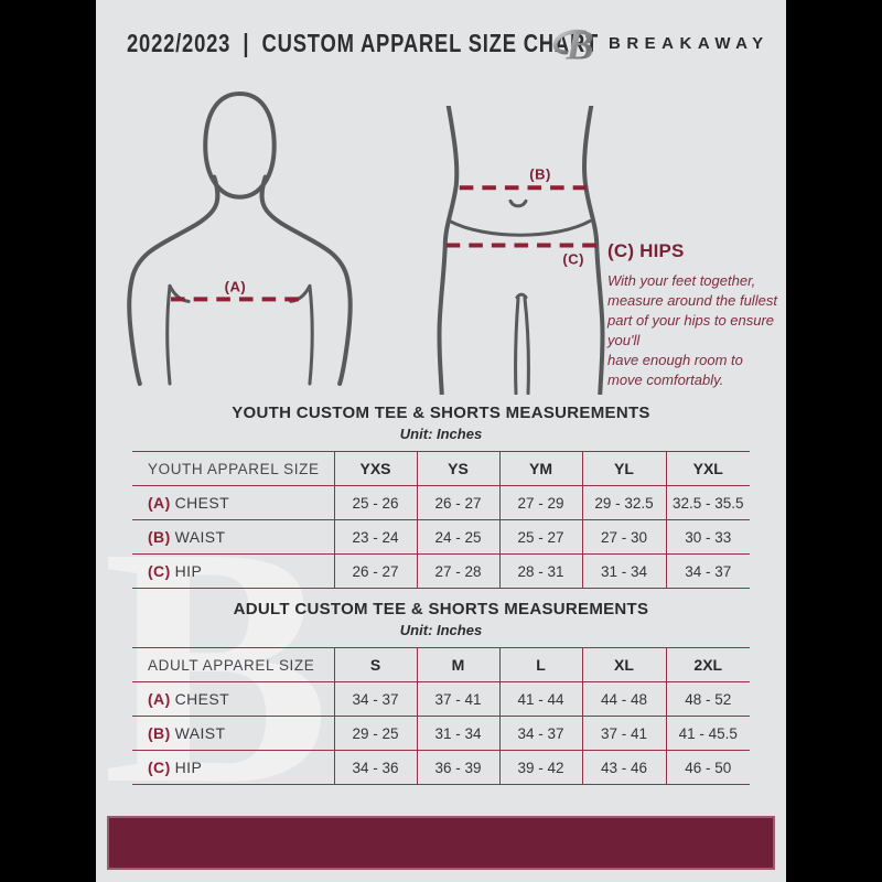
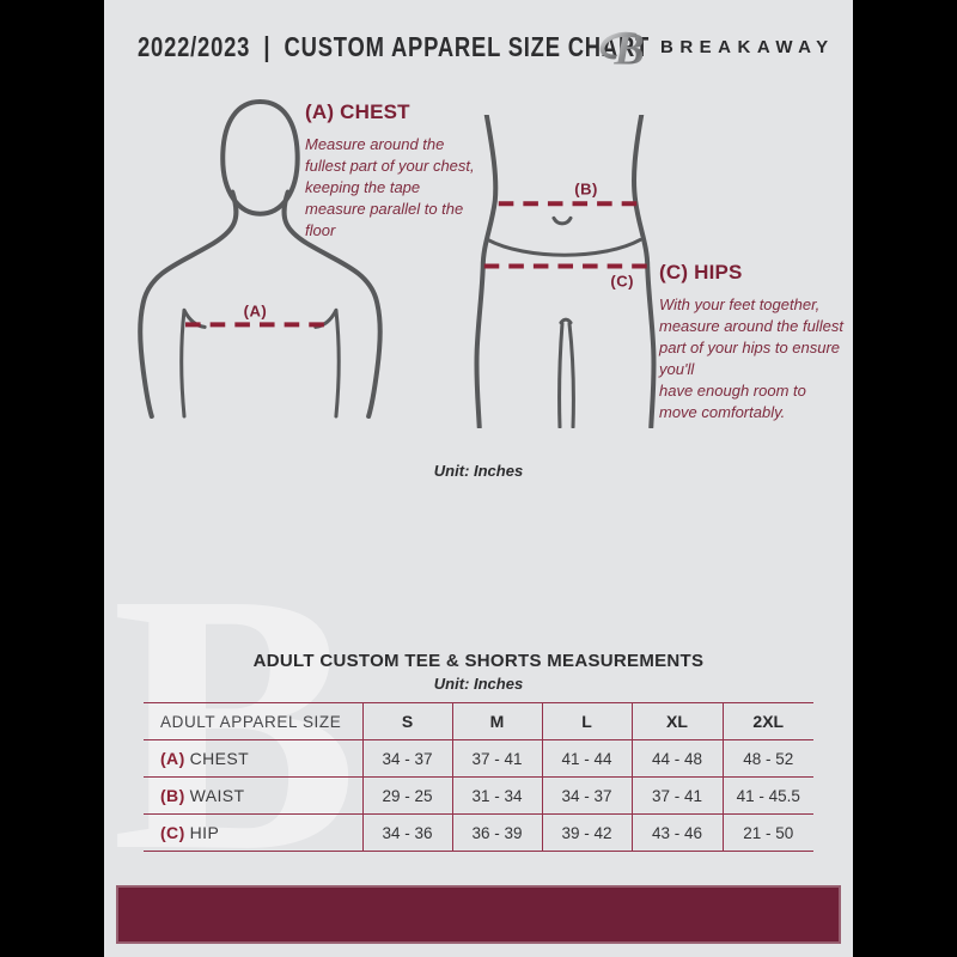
  B
  2022/2023
  |
  CUSTOM APPAREL SIZE CHART
  B
  BREAKAWAY
  (A)
  (B)
  (C)
+ (A) CHEST
+ Measure around the fullest part of your chest, keeping the tape measure parallel to the floor
  (C) HIPS
  With your feet together, measure around the fullest part of your hips to ensure you'll
  have enough room to move comfortably.
- YOUTH CUSTOM TEE & SHORTS MEASUREMENTS
  Unit: Inches
- YOUTH APPAREL SIZE	YXS	YS	YM	YL	YXL
- (A) CHEST	25 - 26	26 - 27	27 - 29	29 - 32.5	32.5 - 35.5
- (B) WAIST	23 - 24	24 - 25	25 - 27	27 - 30	30 - 33
- (C) HIP	26 - 27	27 - 28	28 - 31	31 - 34	34 - 37
  ADULT CUSTOM TEE & SHORTS MEASUREMENTS
  Unit: Inches
  ADULT APPAREL SIZE	S	M	L	XL	2XL
  (A) CHEST	34 - 37	37 - 41	41 - 44	44 - 48	48 - 52
  (B) WAIST	29 - 25	31 - 34	34 - 37	37 - 41	41 - 45.5
- (C) HIP	34 - 36	36 - 39	39 - 42	43 - 46	46 - 50
+ (C) HIP	34 - 36	36 - 39	39 - 42	43 - 46	21 - 50
